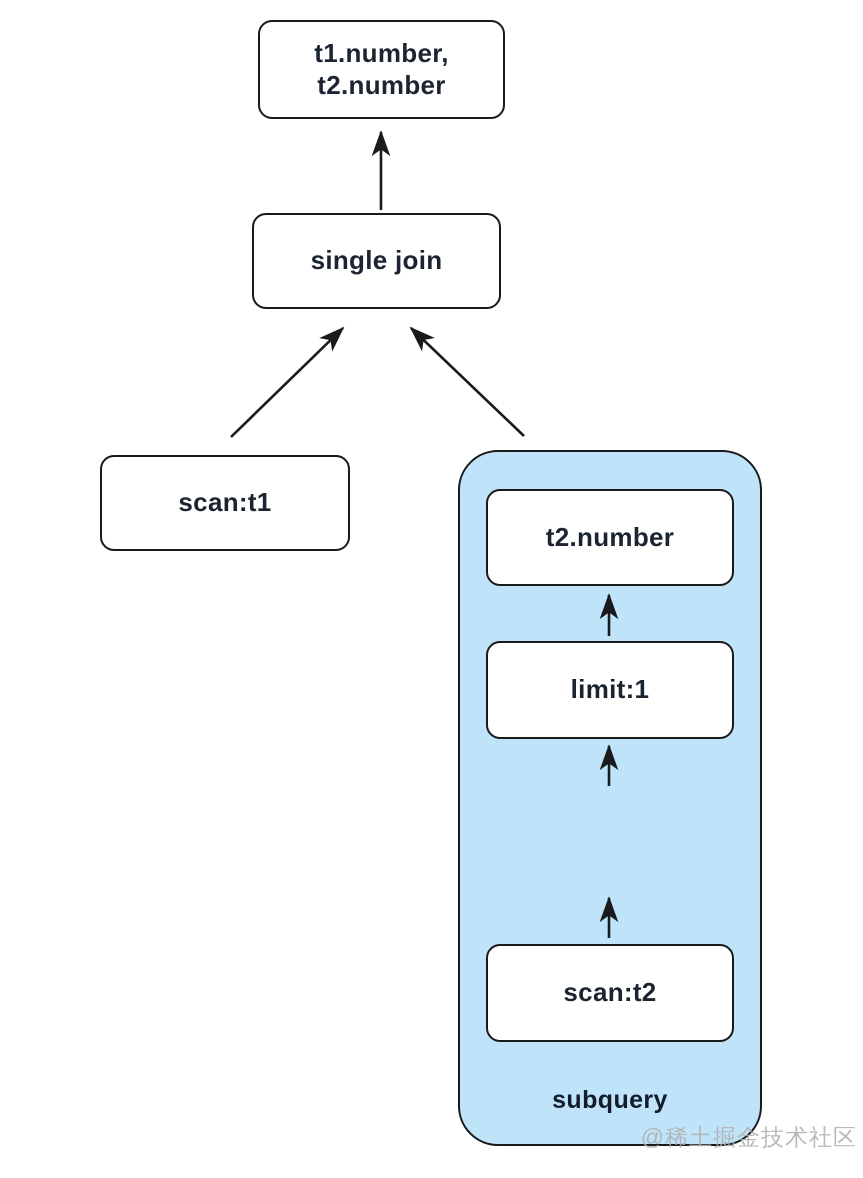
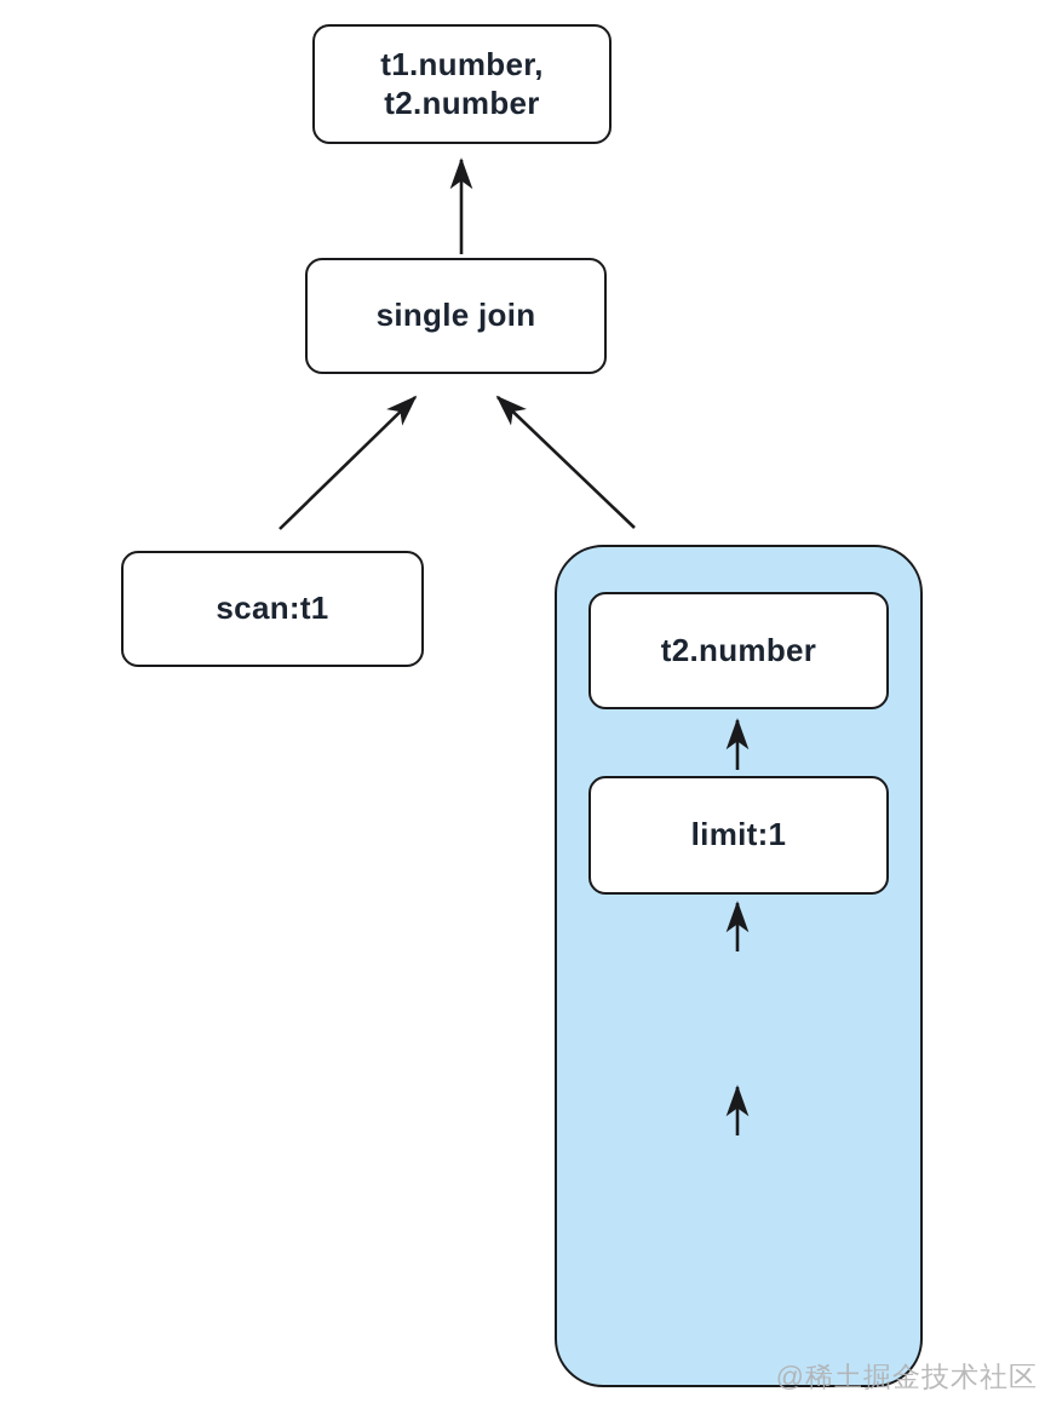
  t1.number,
  t2.number
  single join
  scan:t1
  t2.number
  limit:1
- scan:t2
- subquery
  @稀土掘金技术社区
